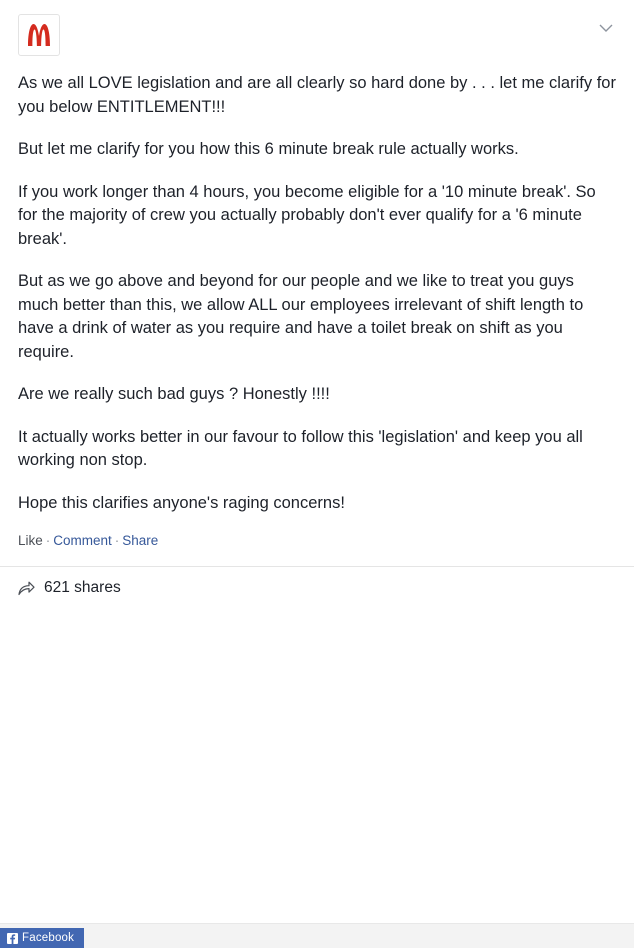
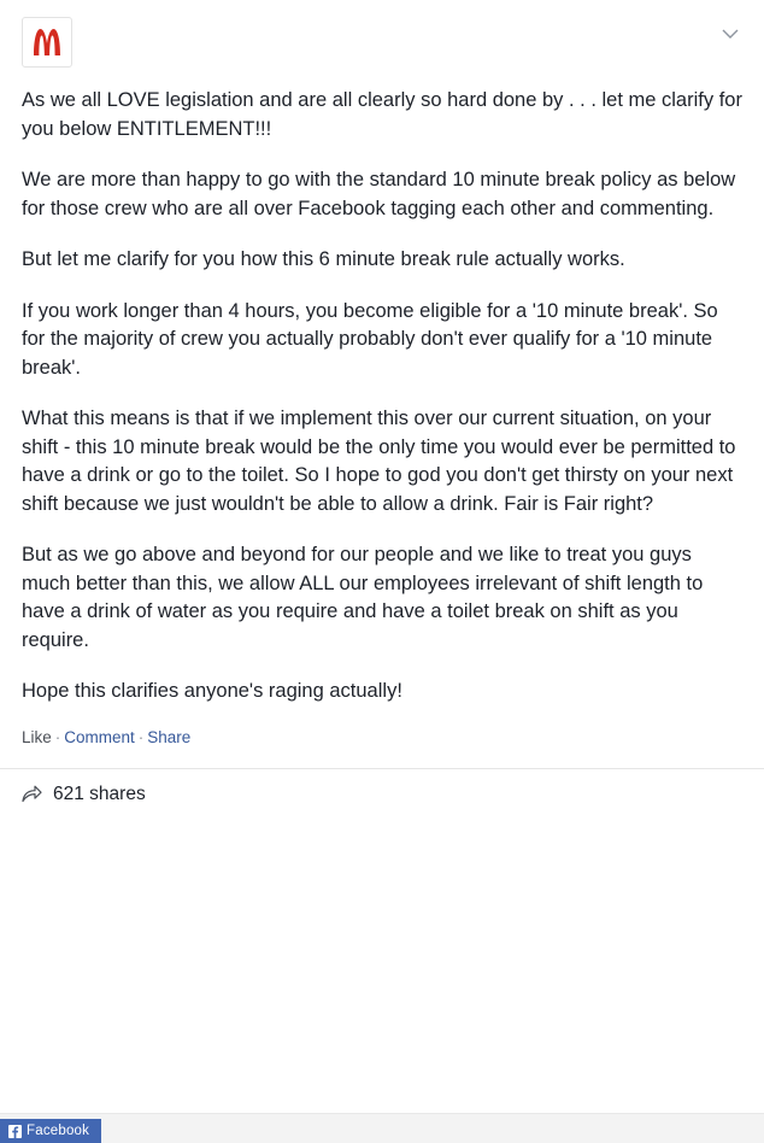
  As we all LOVE legislation and are all clearly so hard done by . . . let me clarify for you below ENTITLEMENT!!!
+ We are more than happy to go with the standard 10 minute break policy as below for those crew who are all over Facebook tagging each other and commenting.
  But let me clarify for you how this 6 minute break rule actually works.
- If you work longer than 4 hours, you become eligible for a '10 minute break'. So for the majority of crew you actually probably don't ever qualify for a '6 minute break'.
+ If you work longer than 4 hours, you become eligible for a '10 minute break'. So for the majority of crew you actually probably don't ever qualify for a '10 minute break'.
+ What this means is that if we implement this over our current situation, on your shift - this 10 minute break would be the only time you would ever be permitted to have a drink or go to the toilet. So I hope to god you don't get thirsty on your next shift because we just wouldn't be able to allow a drink. Fair is Fair right?
  But as we go above and beyond for our people and we like to treat you guys much better than this, we allow ALL our employees irrelevant of shift length to have a drink of water as you require and have a toilet break on shift as you require.
- Are we really such bad guys ? Honestly !!!!
- It actually works better in our favour to follow this 'legislation' and keep you all working non stop.
- Hope this clarifies anyone's raging concerns!
+ Hope this clarifies anyone's raging actually!
  Like · Comment · Share
  621 shares
  Facebook
